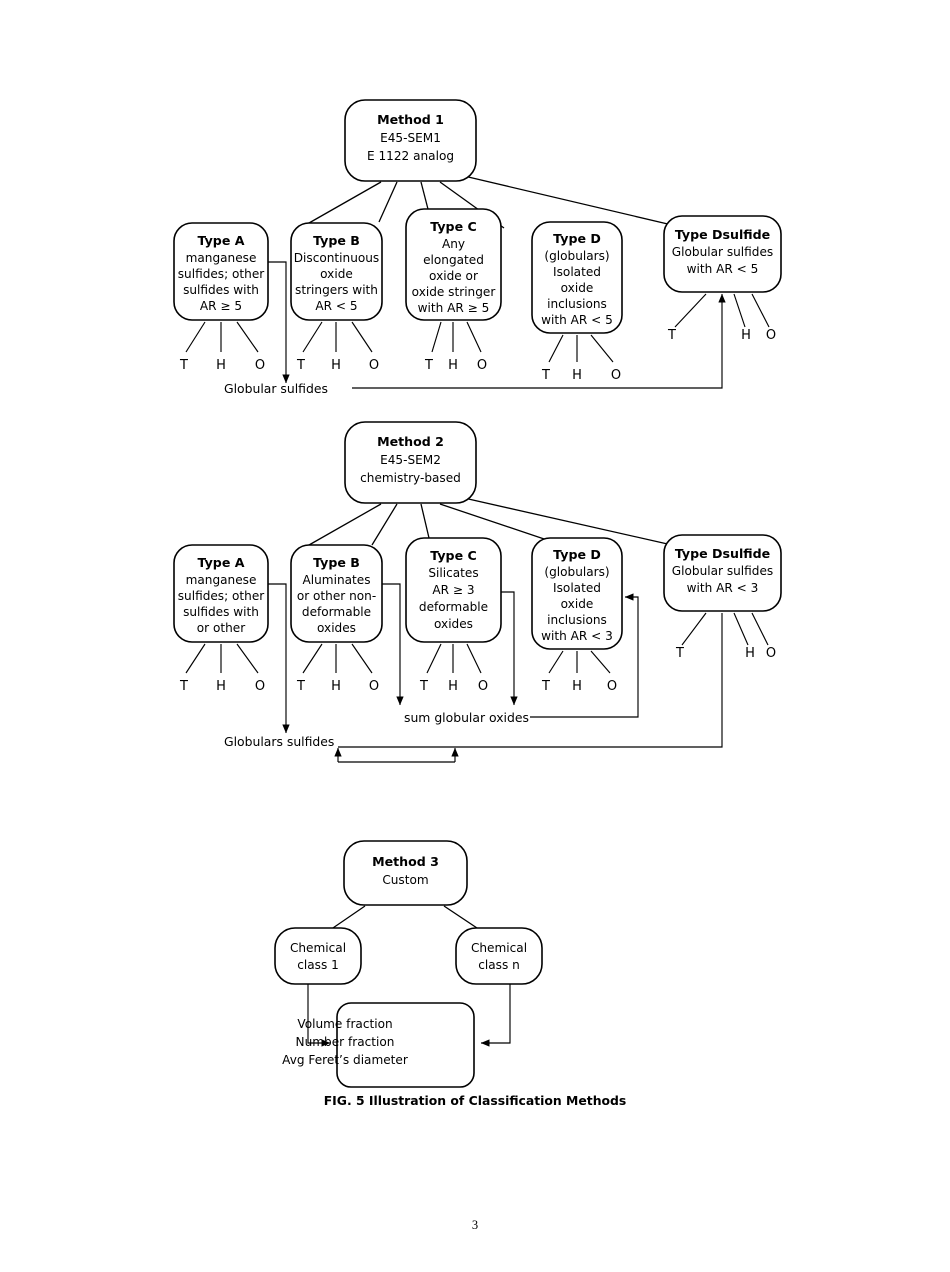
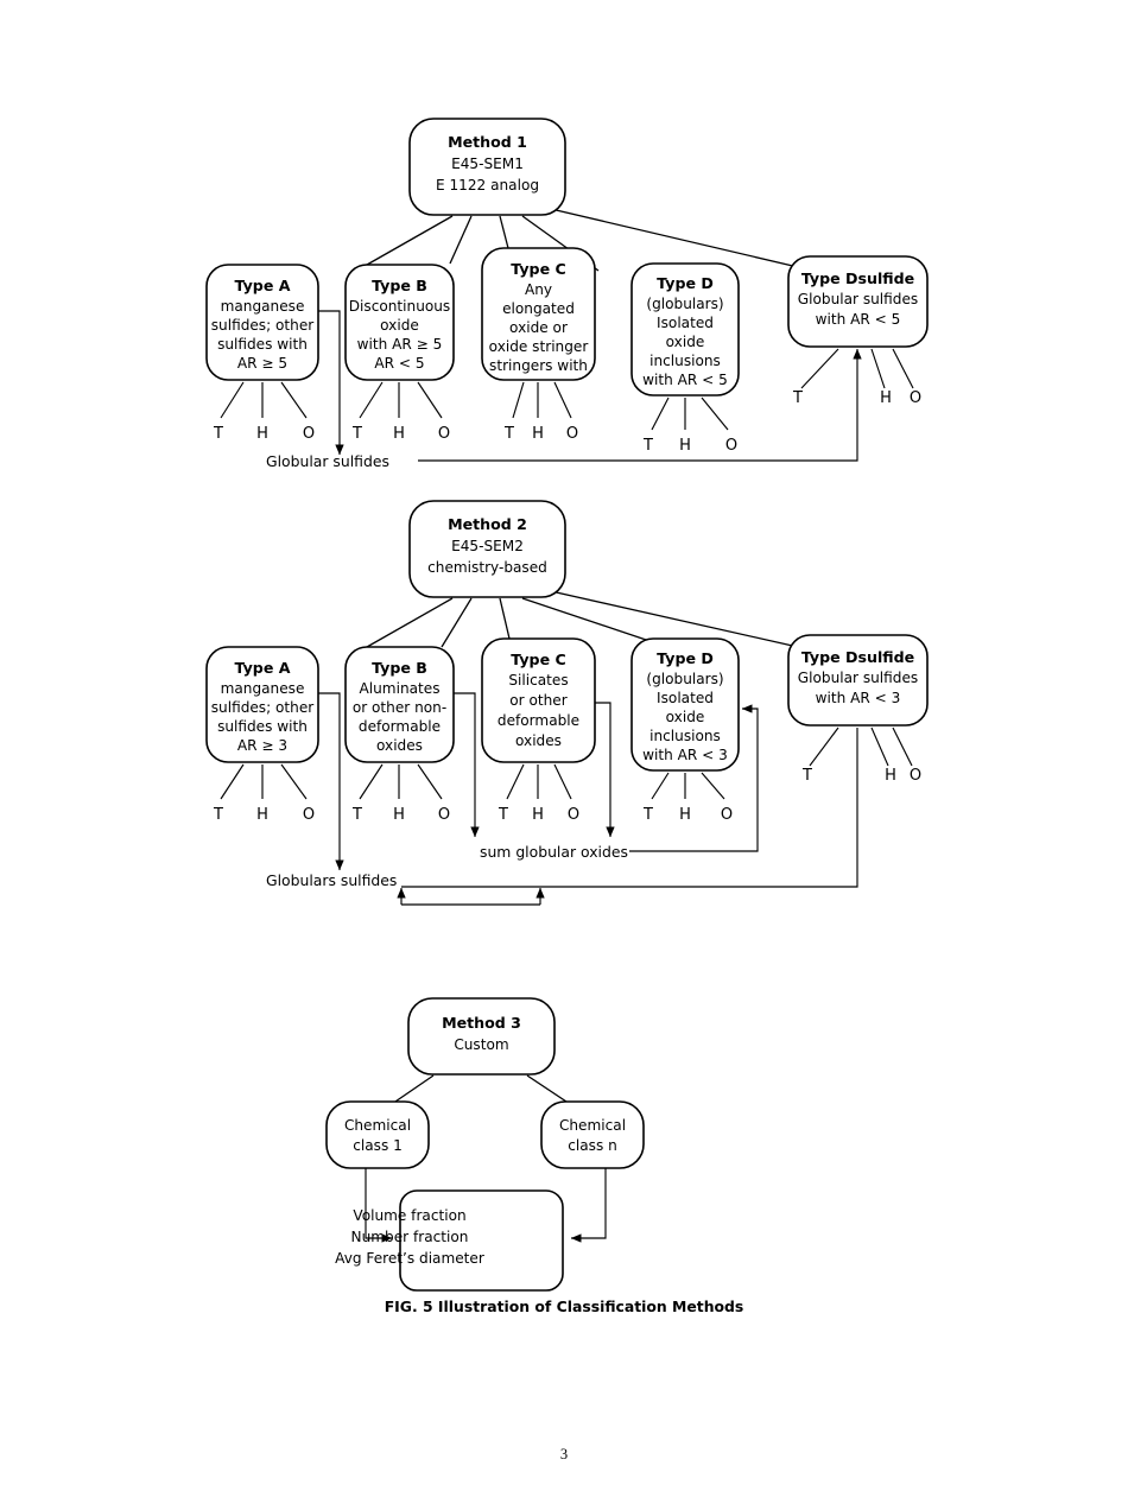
  Method 1
  E45-SEM1
  E 1122 analog
  Type A
  manganese
  sulfides; other
  sulfides with
  AR ≥ 5
  T
  H
  O
  Type B
  Discontinuous
  oxide
- stringers with
+ with AR ≥ 5
  AR < 5
  T
  H
  O
  Type C
  Any
  elongated
  oxide or
  oxide stringer
- with AR ≥ 5
+ stringers with
  T
  H
  O
  Type D
  (globulars)
  Isolated
  oxide
  inclusions
  with AR < 5
  T
  H
  O
  Type Dsulfide
  Globular sulfides
  with AR < 5
  T
  H
  O
  Globular sulfides
  Method 2
  E45-SEM2
  chemistry-based
  Type A
  manganese
  sulfides; other
  sulfides with
- or other
+ AR ≥ 3
  T
  H
  O
  Type B
  Aluminates
  or other non-
  deformable
  oxides
  T
  H
  O
  Type C
  Silicates
- AR ≥ 3
+ or other
  deformable
  oxides
  T
  H
  O
  Type D
  (globulars)
  Isolated
  oxide
  inclusions
  with AR < 3
  T
  H
  O
  Type Dsulfide
  Globular sulfides
  with AR < 3
  T
  H
  O
  Globulars sulfides
  sum globular oxides
  Method 3
  Custom
  Chemical
  class 1
  Chemical
  class n
  Vlume fraction
  Nmber fraction
  Avg Feret’s diameter
  FIG. 5 Illustration of Classification Methods
  3
